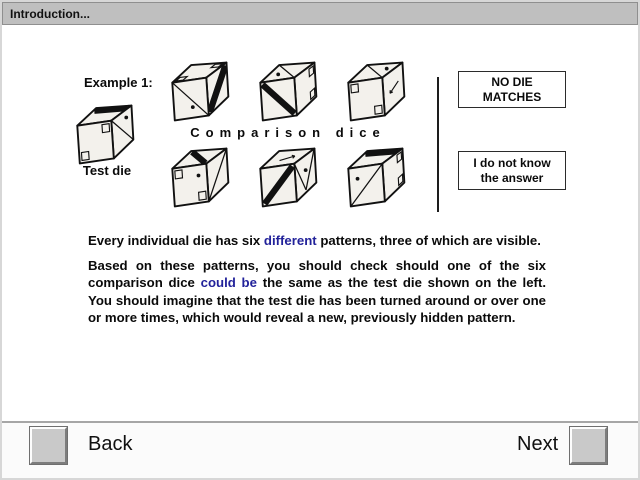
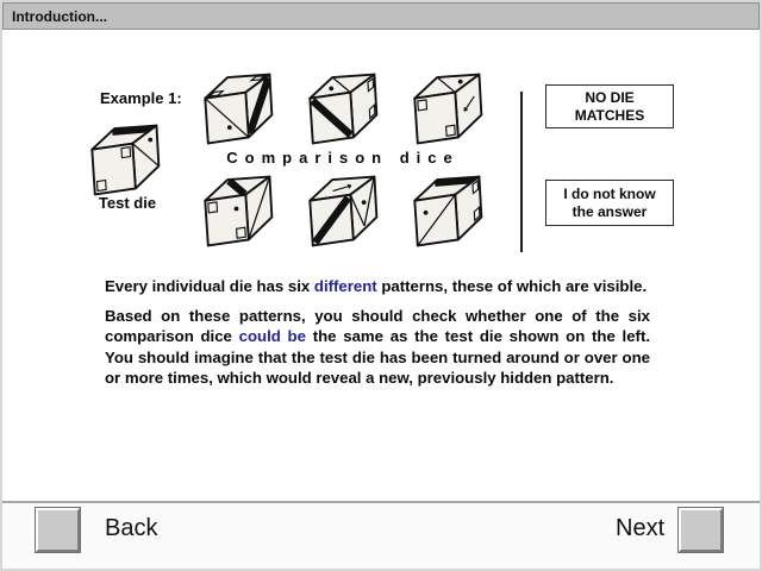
  Introduction...
  Example 1:
  Test die
  Comparison dice
  NO DIE
  MATCHES
  I do not know
  the answer
- Every individual die has six different patterns, three of which are visible.
+ Every individual die has six different patterns, these of which are visible.
- Based on these patterns, you should check should one of the six comparison dice could be the same as the test die shown on the left. You should imagine that the test die has been turned around or over one or more times, which would reveal a new, previously hidden pattern.
+ Based on these patterns, you should check whether one of the six comparison dice could be the same as the test die shown on the left. You should imagine that the test die has been turned around or over one or more times, which would reveal a new, previously hidden pattern.
  Back
  Next
